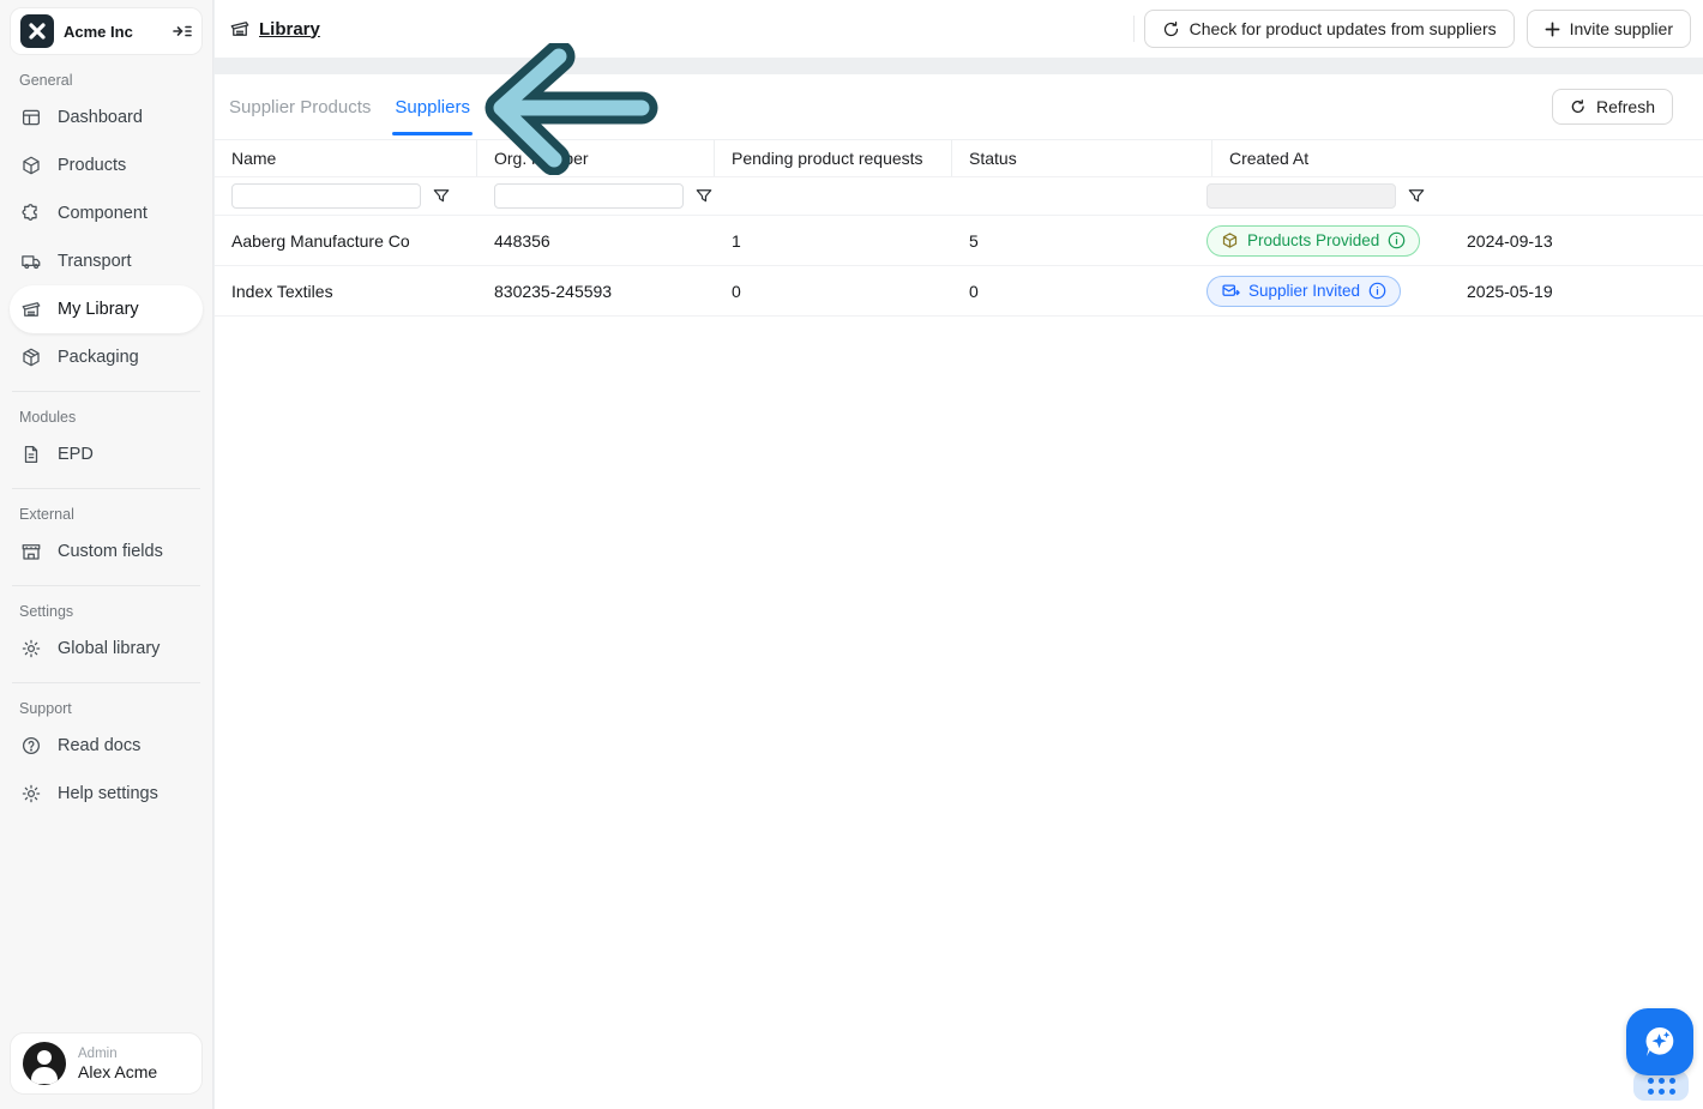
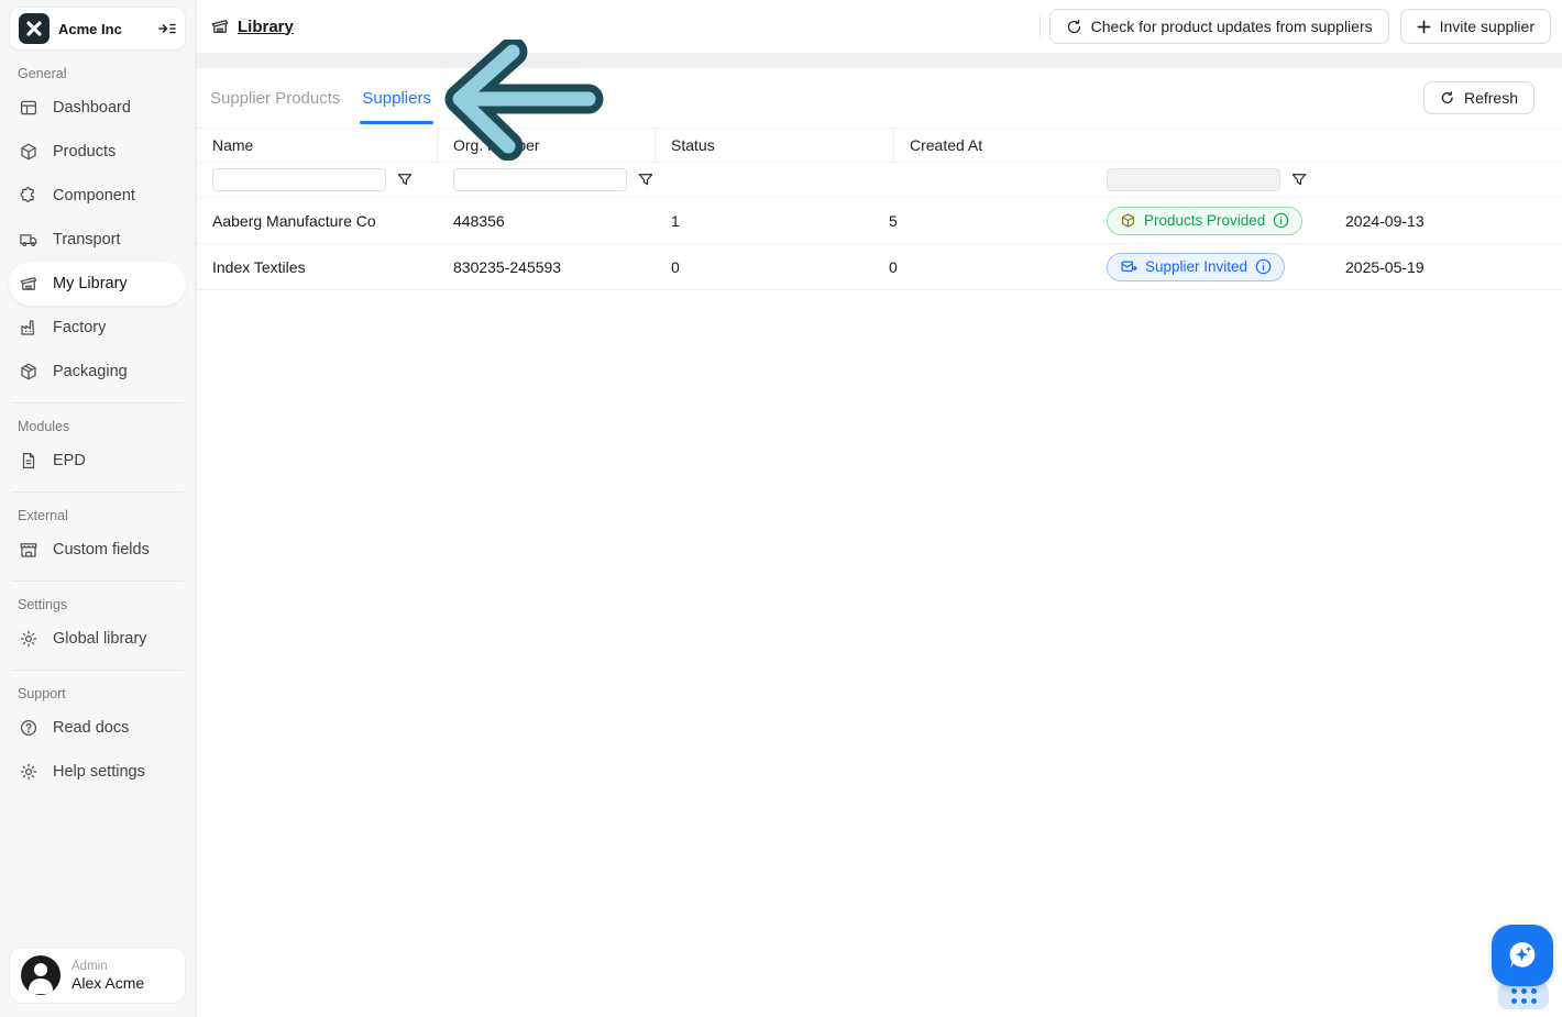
  Acme Inc
  General
  Dashboard
  Products
  Component
  Transport
  My Library
+ Factory
  Packaging
  Modules
  EPD
  External
  Custom fields
  Settings
  Global library
  Support
  Read docs
  Help settings
  Admin
  Alex Acme
  Library
  Check for product updates from suppliers
  Invite supplier
  Supplier Products
  Suppliers
  Refresh
  Name
- Pending product requests
  Status
  Created At
  Aaberg Manufacture Co
  448356
  1
  5
  Products Provided
  2024-09-13
  Index Textiles
  830235-245593
  0
  0
  Supplier Invited
  2025-05-19
